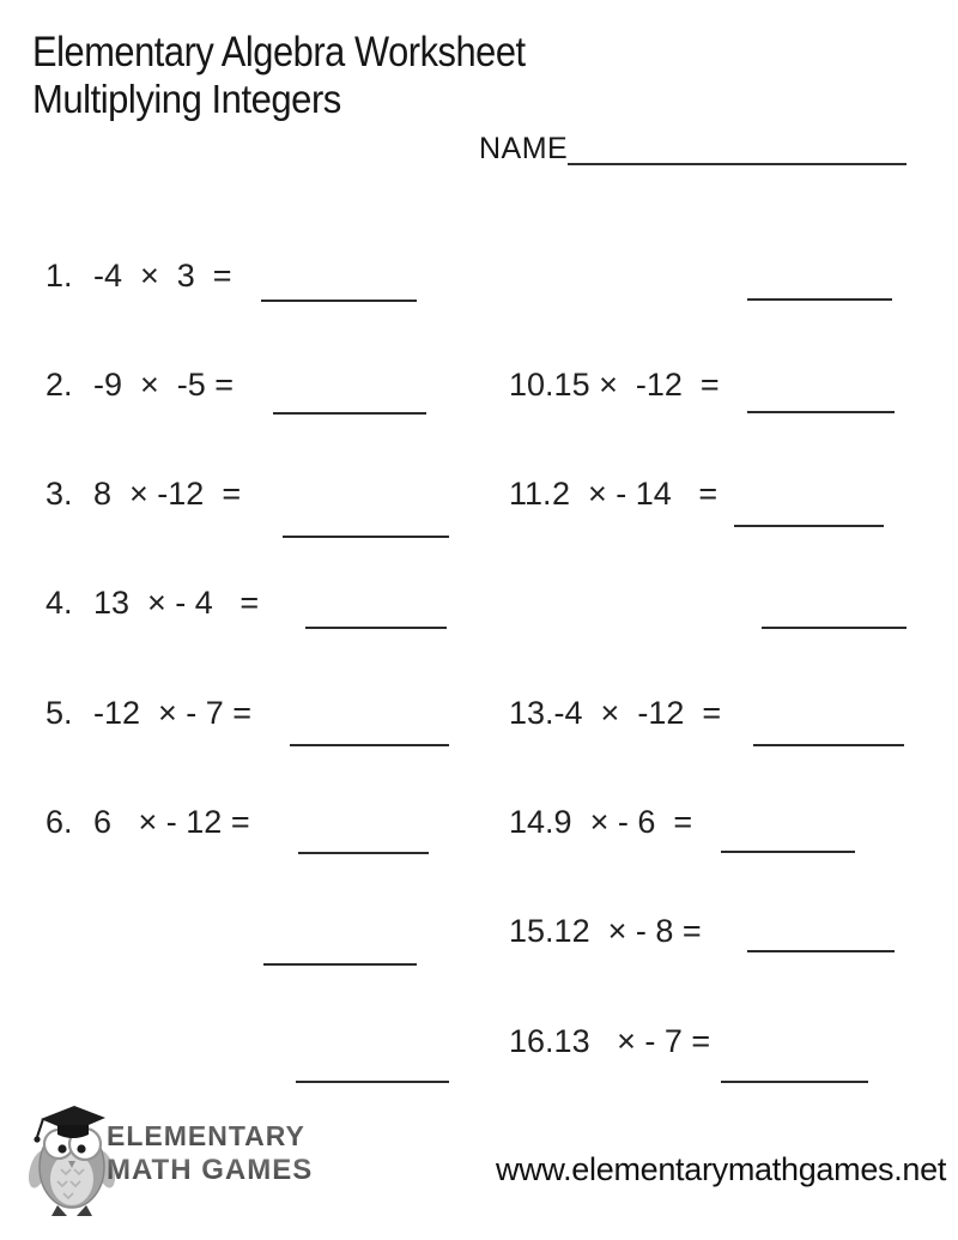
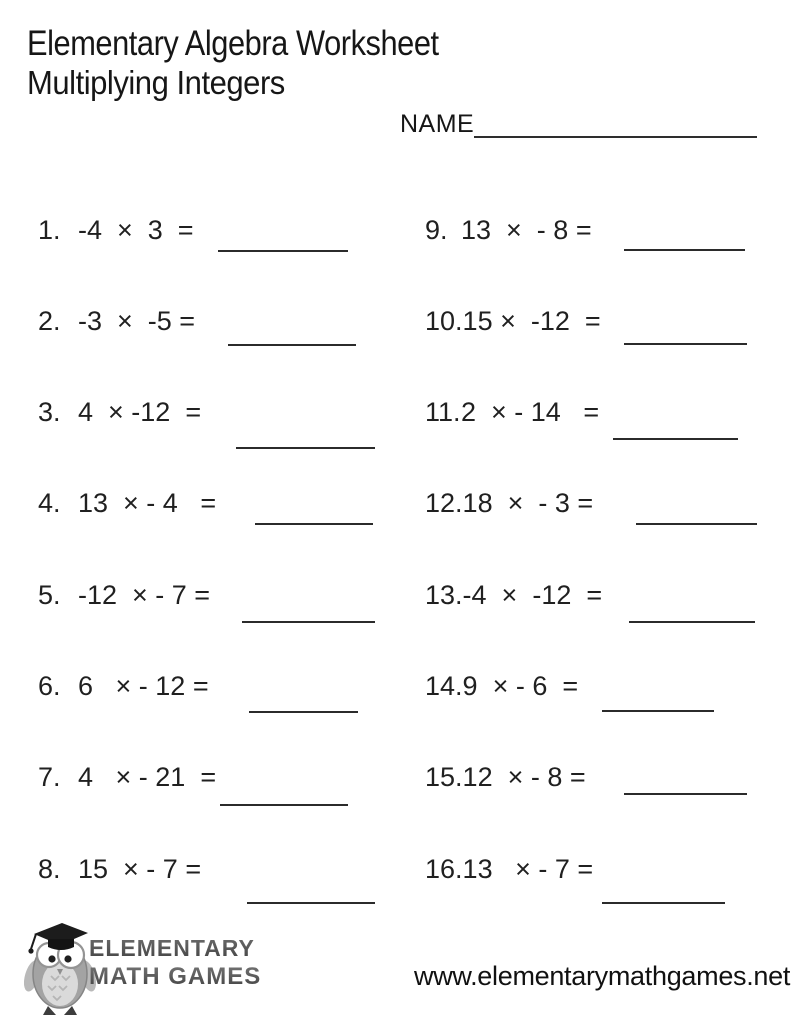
  Elementary Algebra Worksheet
  Multiplying Integers
  NAME
  1. -4 × 3 =
- 2. -9 × -5 =
+ 2. -3 × -5 =
- 3. 8 × -12 =
+ 3. 4 × -12 =
  4. 13 × - 4 =
  5. -12 × - 7 =
  6. 6 × - 12 =
+ 7. 4 × - 21 =
+ 8. 15 × - 7 =
+ 9. 13 × - 8 =
  10.15 × -12 =
  11.2 × - 14 =
+ 12.18 × - 3 =
  13.-4 × -12 =
  14.9 × - 6 =
  15.12 × - 8 =
  16.13 × - 7 =
  ELEMENTARY
  MATH GAMES
  www.elementarymathgames.net
